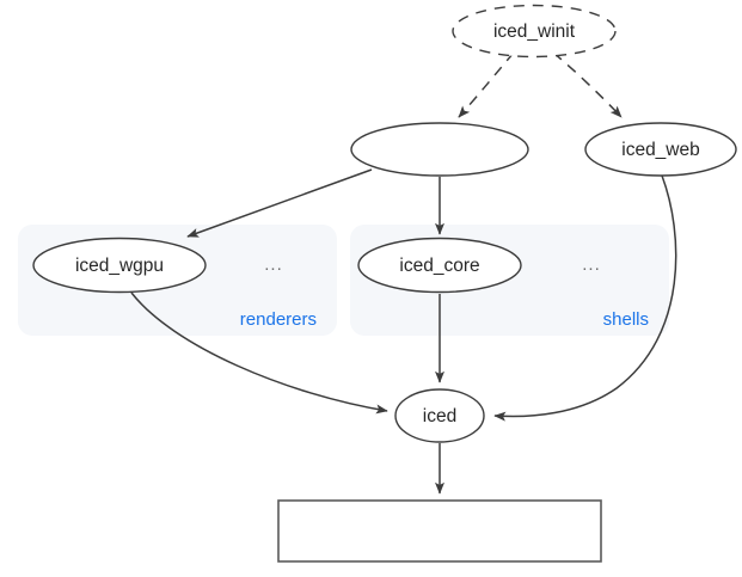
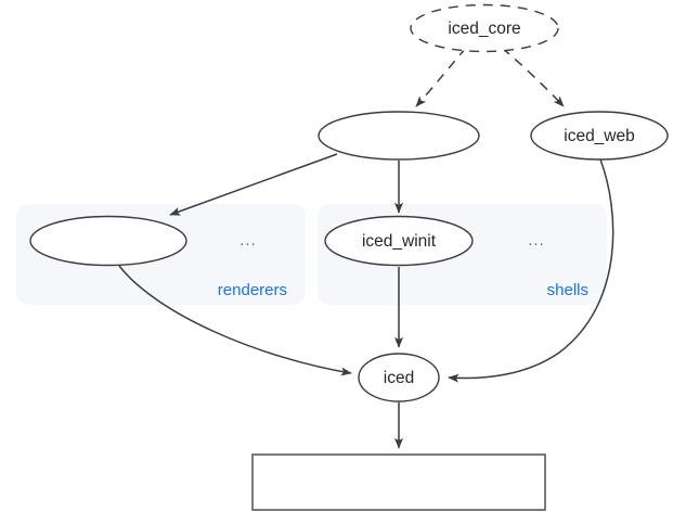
- iced_winit
+ iced_core
  iced_web
- iced_wgpu
- iced_core
+ iced_winit
  iced
  ...
  ...
  renderers
  shells
